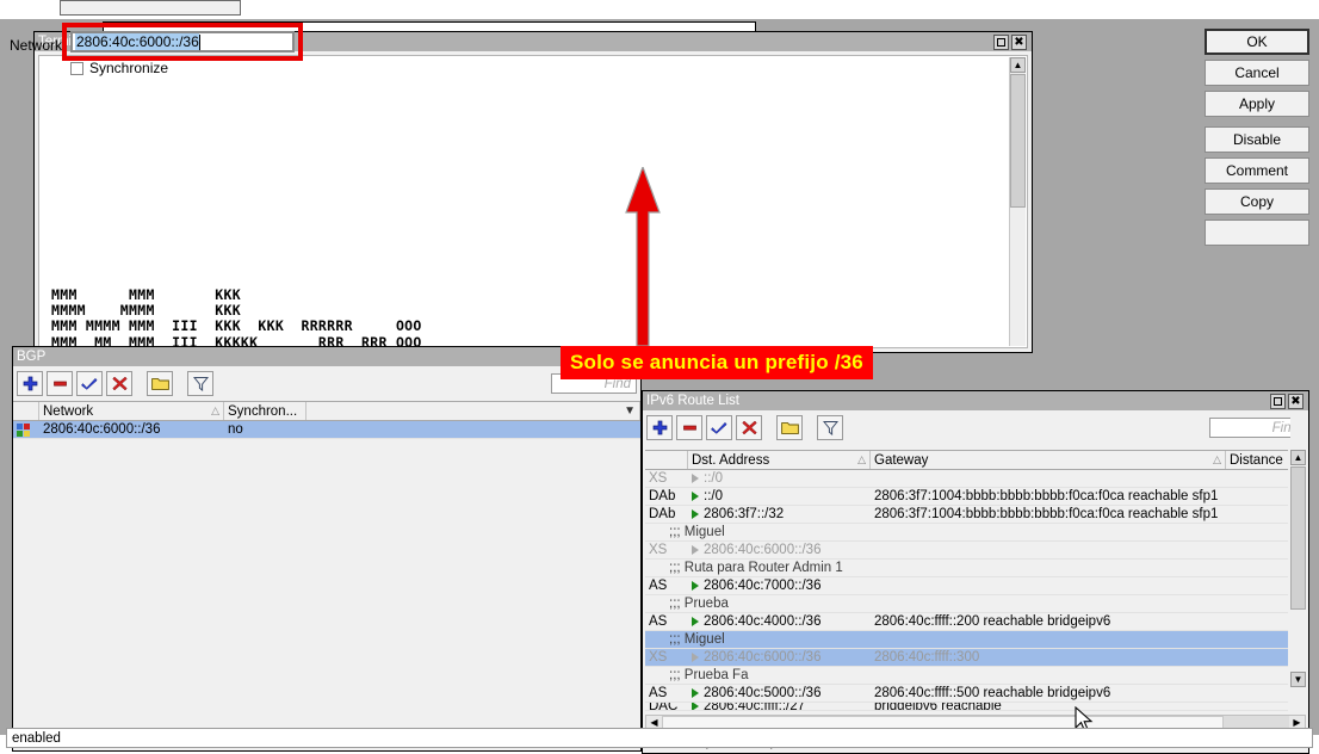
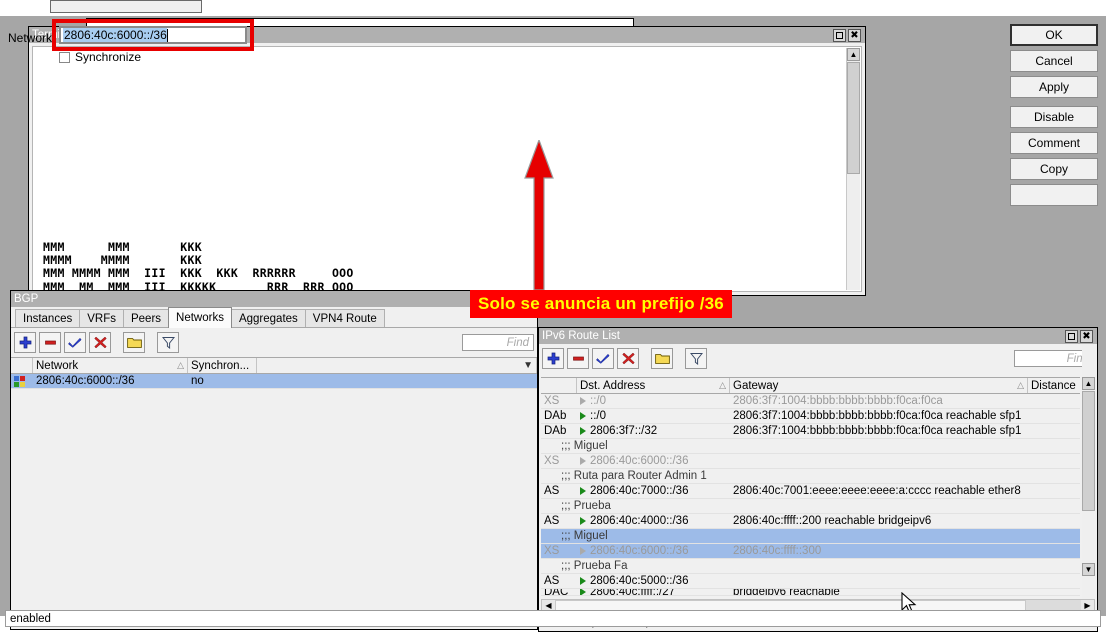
  ✖
  MMM MMM KKK
  MMMM MMMM KKK
  MMM MMMM MMM III KKK KKK RRRRRR OOO
  MMM MM MMM III KKKKK RRR RRR OOO
  ▲
  BGP
+ Instances
+ VRFs
+ Peers
+ Networks
+ Aggregates
+ VPN4 Route
  Find
  Network
  △
  Synchron...
  ▼
  2806:40c:6000::/36
  no
  IPv6 Route List
  ✖
  Fin
  Dst. Address
  △
  Gateway
  △
  Distance
  XS
  ::/0
+ 2806:3f7:1004:bbbb:bbbb:bbbb:f0ca:f0ca
  DAb
  ::/0
  2806:3f7:1004:bbbb:bbbb:bbbb:f0ca:f0ca reachable sfp1
  DAb
  2806:3f7::/32
  2806:3f7:1004:bbbb:bbbb:bbbb:f0ca:f0ca reachable sfp1
  ;;; Miguel
  XS
  2806:40c:6000::/36
  ;;; Ruta para Router Admin 1
  AS
  2806:40c:7000::/36
+ 2806:40c:7001:eeee:eeee:eeee:a:cccc reachable ether8
  ;;; Prueba
  AS
  2806:40c:4000::/36
  2806:40c:ffff::200 reachable bridgeipv6
  ;;; Miguel
  XS
  2806:40c:6000::/36
  2806:40c:ffff::300
  ;;; Prueba Fa
  AS
  2806:40c:5000::/36
- 2806:40c:ffff::500 reachable bridgeipv6
  DAC
  2806:40c:ffff::/27
  bridgeipv6 reachable
  ▲
  ▼
  ◀
  ▶
  Network:
  2806:40c:6000::/36
  Synchronize
  OK
  Cancel
  Apply
  Disable
  Comment
  Copy
  enabled
  Solo se anuncia un prefijo /36
